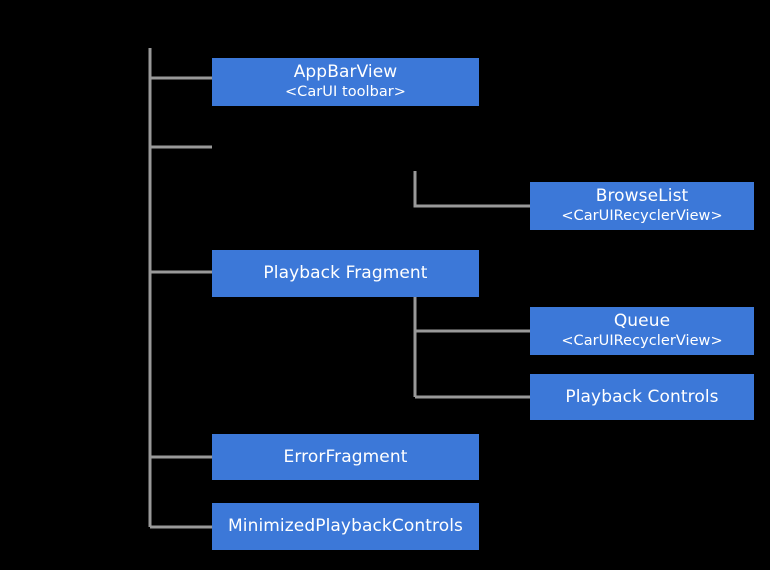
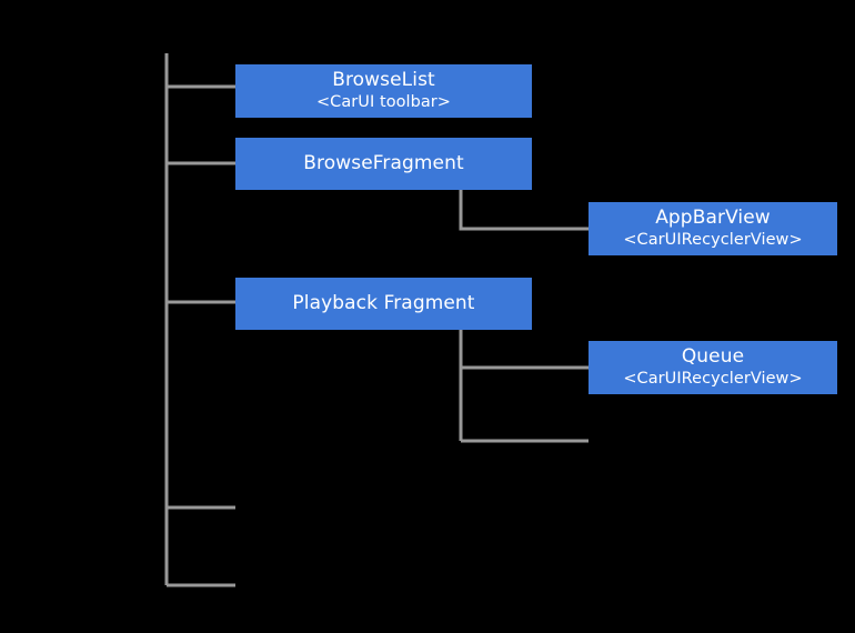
- AppBarView
+ BrowseList
  <CarUI toolbar>
+ BrowseFragment
- BrowseList
+ AppBarView
  <CarUIRecyclerView>
  Playback Fragment
  Queue
  <CarUIRecyclerView>
- Playback Controls
- ErrorFragment
- MinimizedPlaybackControls
